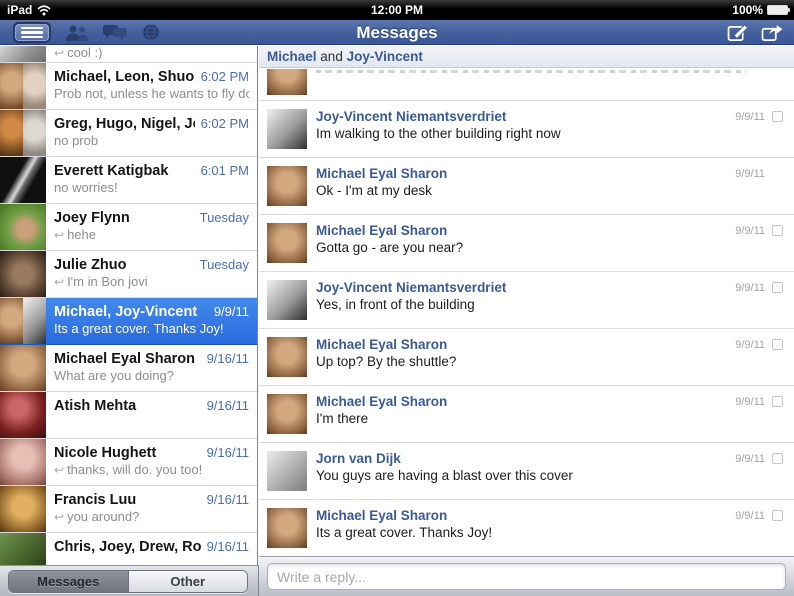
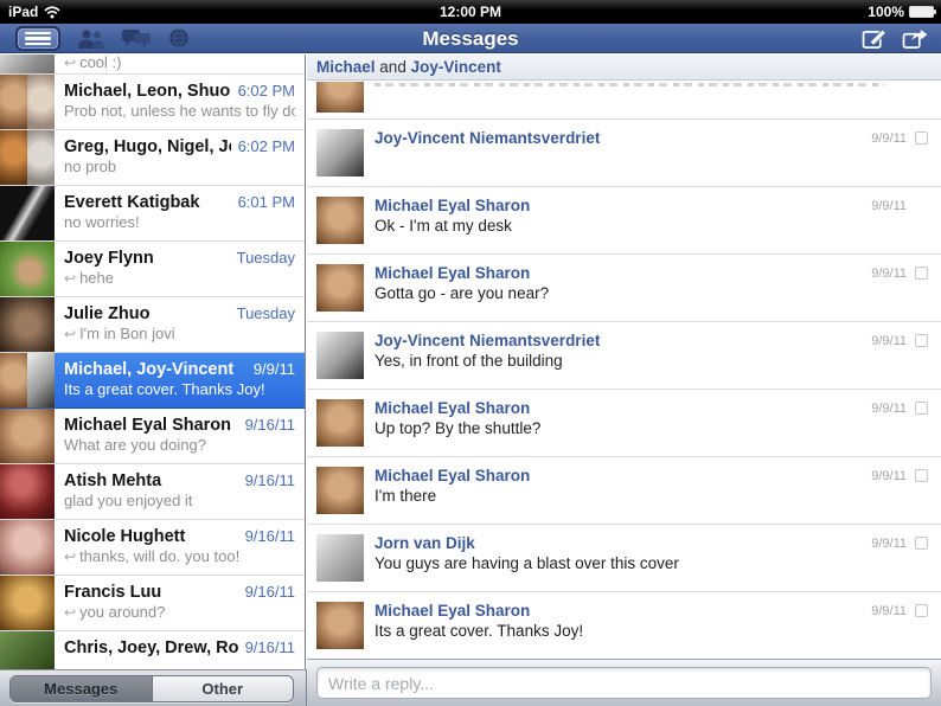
  iPad
  12:00 PM
  100%
  Messages
  ↩ cool :)
  6:02 PM
  Prob not, unless he wants to fly d
  Greg, Hugo, Nigel, J
  6:02 PM
  no prob
  Everett Katigbak
  6:01 PM
  no worries!
  Joey Flynn
  Tuesday
  ↩ hehe
  Julie Zhuo
  Tuesday
  ↩ I'm in Bon jovi
  Michael, Joy-Vincent
  9/9/11
  Its a great cover. Thanks Joy!
  Michael Eyal Sharon
  9/16/11
  What are you doing?
  Atish Mehta
  9/16/11
+ glad you enjoyed it
  Nicole Hughett
  9/16/11
  ↩ thanks, will do. you too!
  Francis Luu
  9/16/11
  ↩ you around?
  Chris, Joey, Drew, Ro
  9/16/11
  Messages
  Other
  Michael and Joy-Vincent
  Joy-Vincent Niemantsverdriet
- Im walking to the other building right now
  9/9/11
  Michael Eyal Sharon
  Ok - I'm at my desk
  9/9/11
  Michael Eyal Sharon
  Gotta go - are you near?
  9/9/11
  Joy-Vincent Niemantsverdriet
  Yes, in front of the building
  9/9/11
  Michael Eyal Sharon
  Up top? By the shuttle?
  9/9/11
  Michael Eyal Sharon
  I'm there
  9/9/11
  Jorn van Dijk
  You guys are having a blast over this cover
  9/9/11
  Michael Eyal Sharon
  Its a great cover. Thanks Joy!
  9/9/11
  Write a reply...
